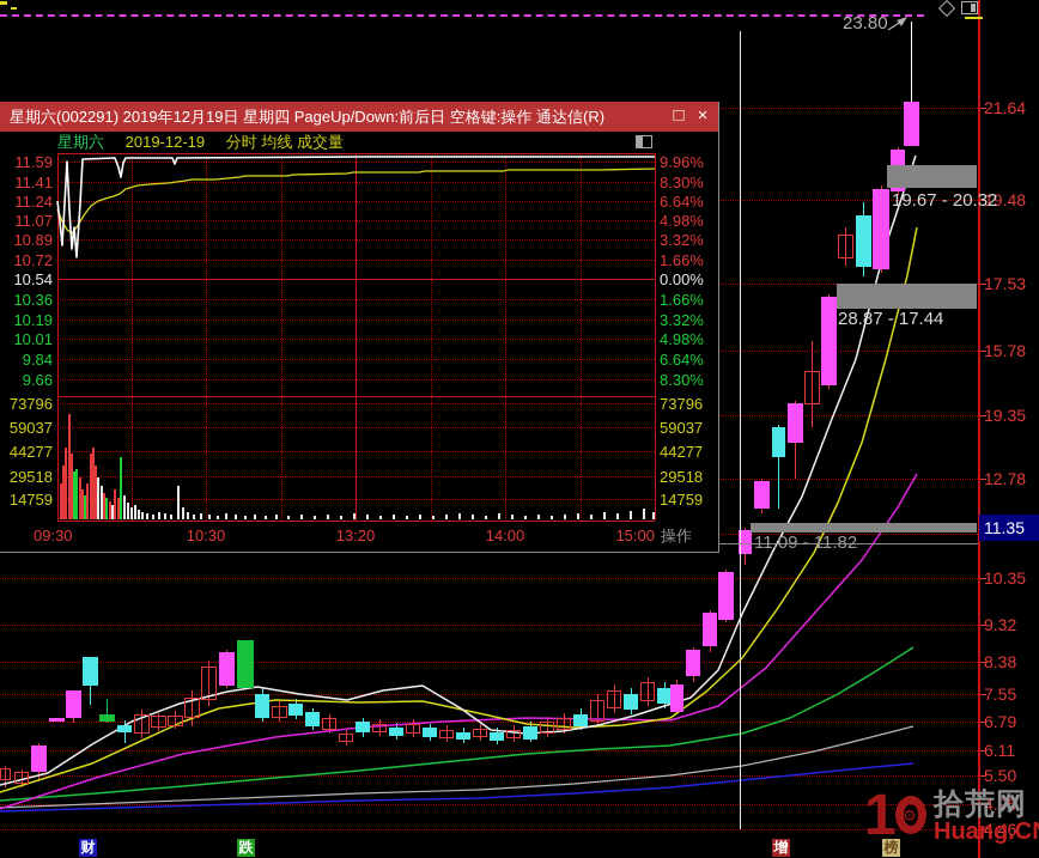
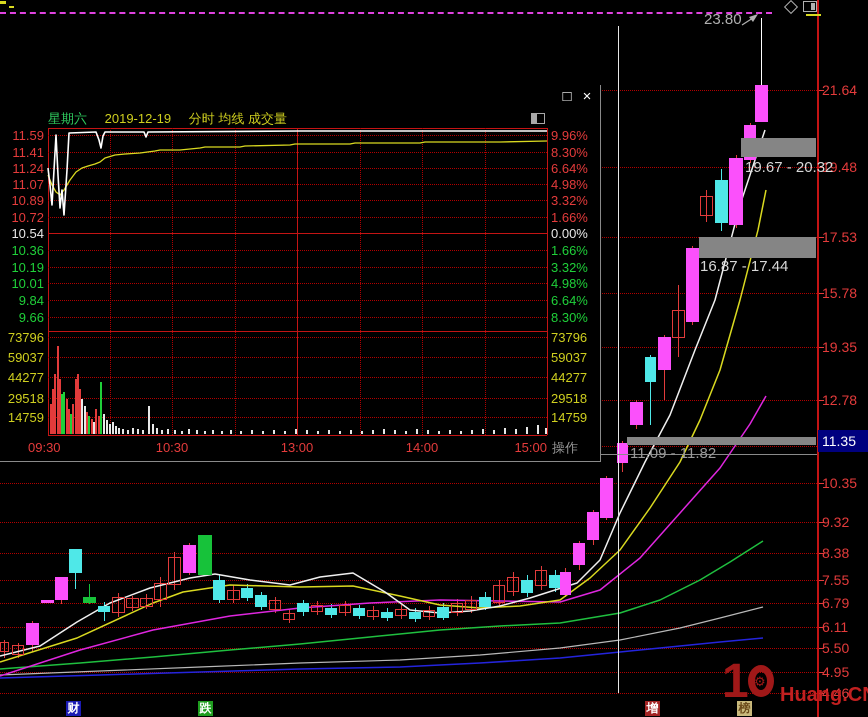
  21.64
  19.48
  17.53
  15.78
  19.35
  12.78
  10.35
  9.32
  8.38
  7.55
  6.79
  6.11
  5.50
  4.95
  4.46
  19.67 - 20.32
- 28.87 - 17.44
+ 16.87 - 17.44
  11.09 - 11.82
  财
  跌
  增
  榜
  23.80
  11.35
- 星期六(002291) 2019年12月19日 星期四 PageUp/Down:前后日 空格键:操作 通达信(R)
  □
  ×
  星期六 2019-12-19 分时 均线 成交量
  11.59
  9.96%
  11.41
  8.30%
  11.24
  6.64%
  11.07
  4.98%
  10.89
  3.32%
  10.72
  1.66%
  10.54
  0.00%
  10.36
  1.66%
  10.19
  3.32%
  10.01
  4.98%
  9.84
  6.64%
  9.66
  8.30%
  73796
  73796
  59037
  59037
  44277
  44277
  29518
  29518
  14759
  14759
  09:30
  10:30
- 13:20
+ 13:00
  14:00
  15:00
  操作
  1
  ⚙
- 拾荒网
  Huang.C
